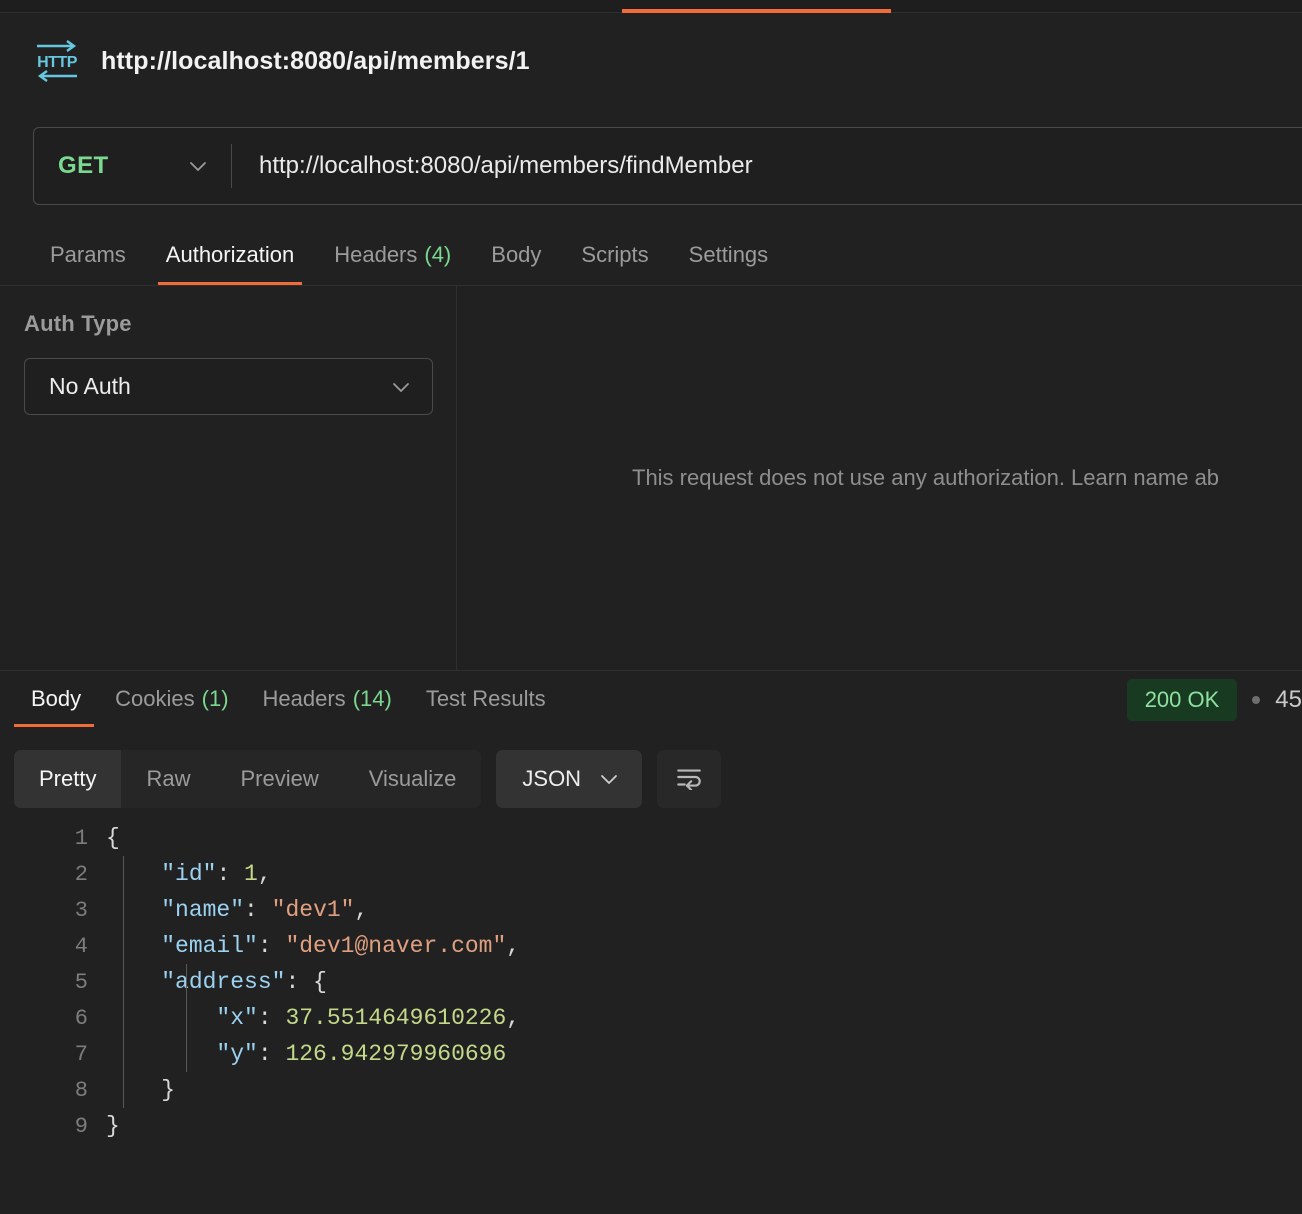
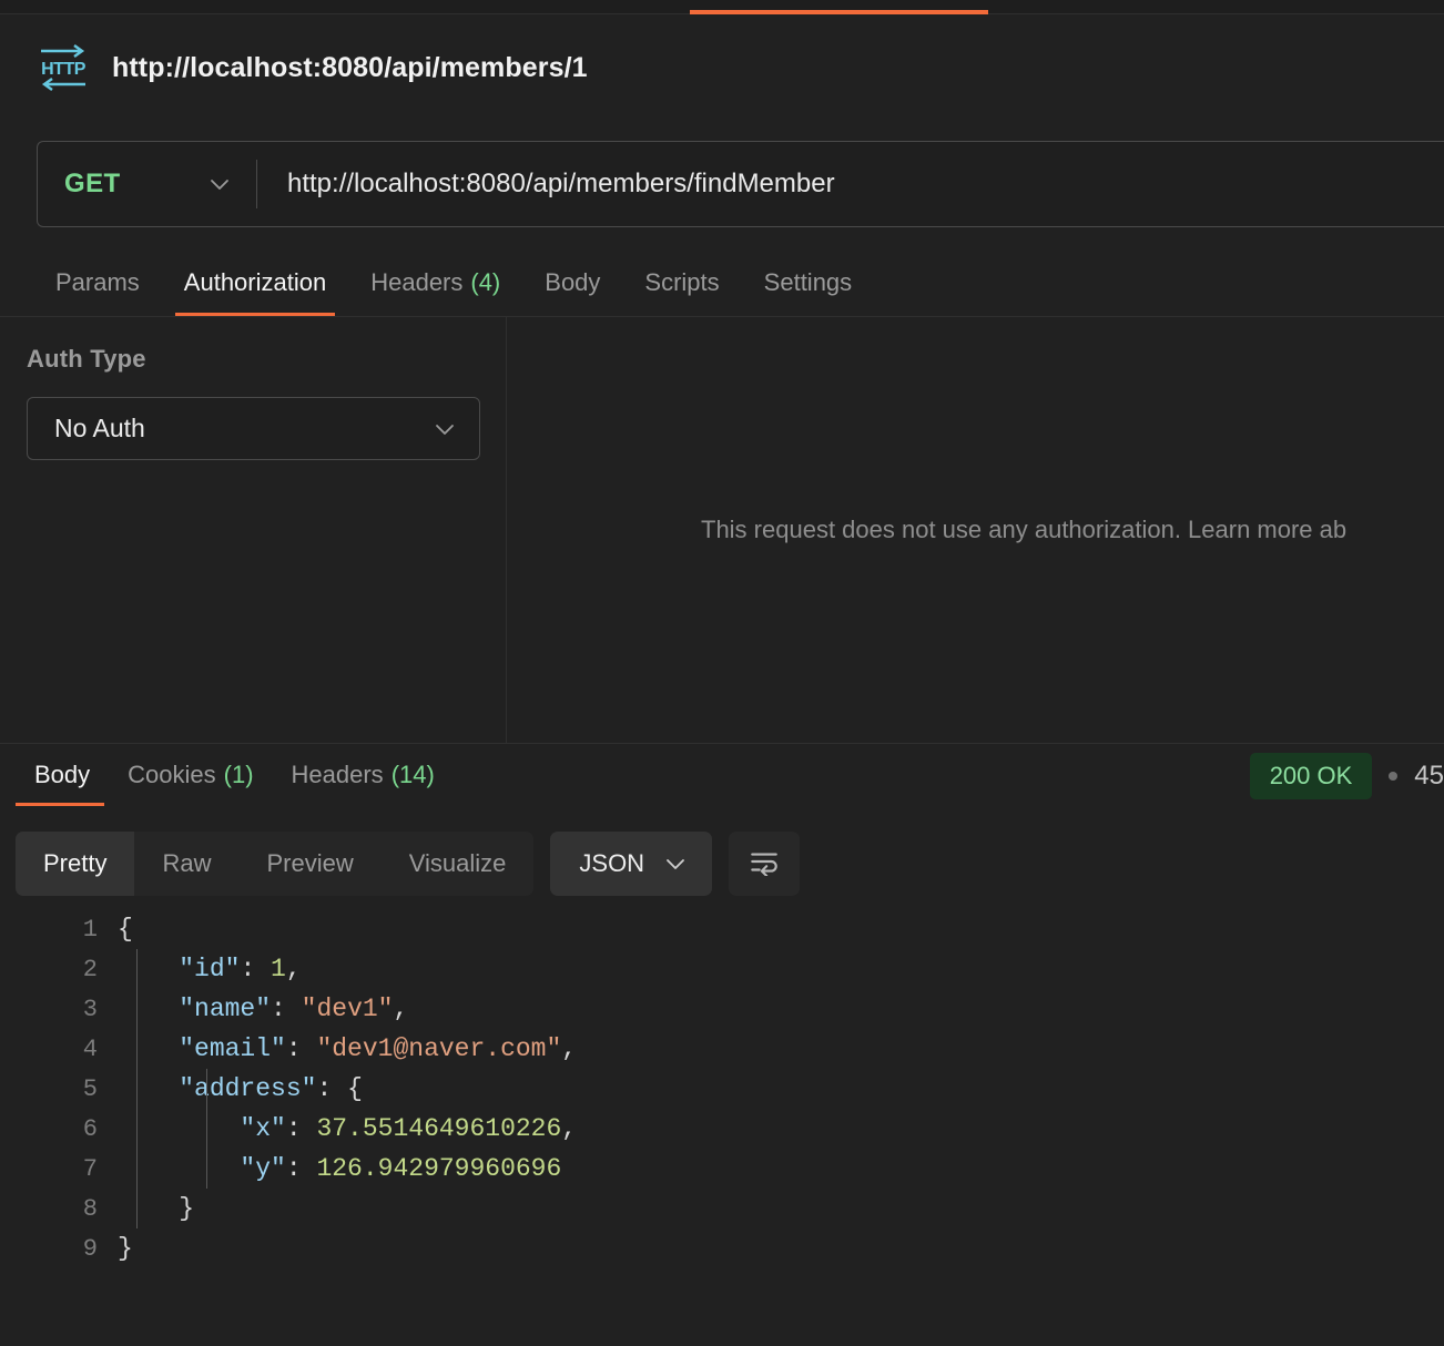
  HTTP
  http://localhost:8080/api/members/1
  GET
  http://localhost:8080/api/members/findMember
  Params
  Authorization
  Headers
  (4)
  Body
  Scripts
  Settings
  Auth Type
  No Auth
- This request does not use any authorization. Learn name ab
+ This request does not use any authorization. Learn more ab
  Body
  Cookies
  (1)
  Headers
  (14)
- Test Results
  200 OK
  45
  Pretty
  Raw
  Preview
  Visualize
  JSON
  1
  {
  2
  "id": 1,
  3
  "name": "dev1",
  4
  "email": "dev1@naver.com",
  5
  "address": {
  6
  "x": 37.5514649610226,
  7
  "y": 126.942979960696
  8
  }
  9
  }
